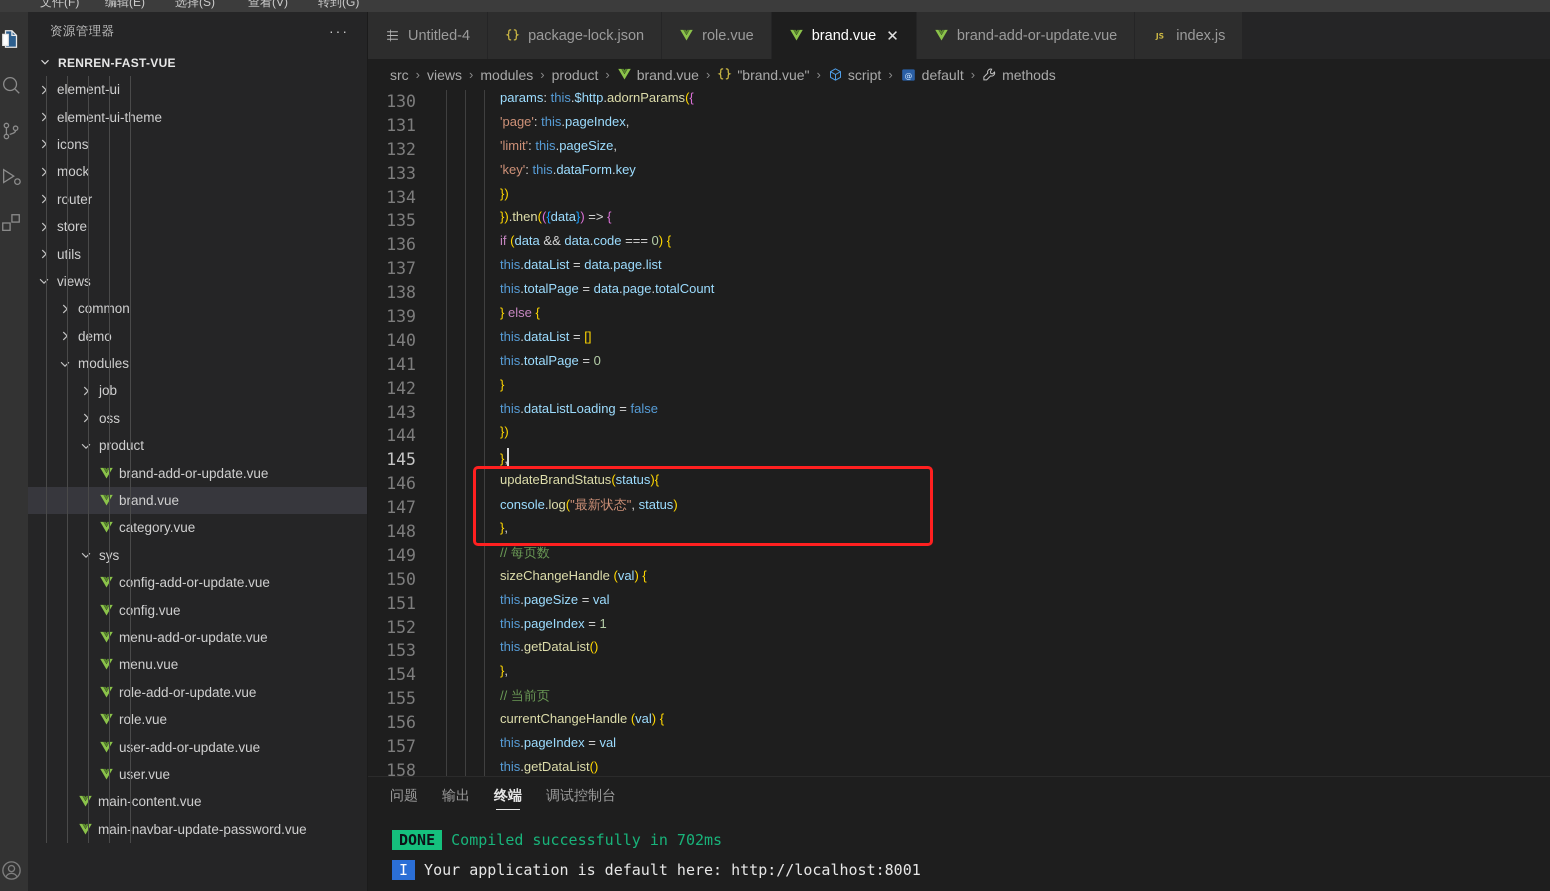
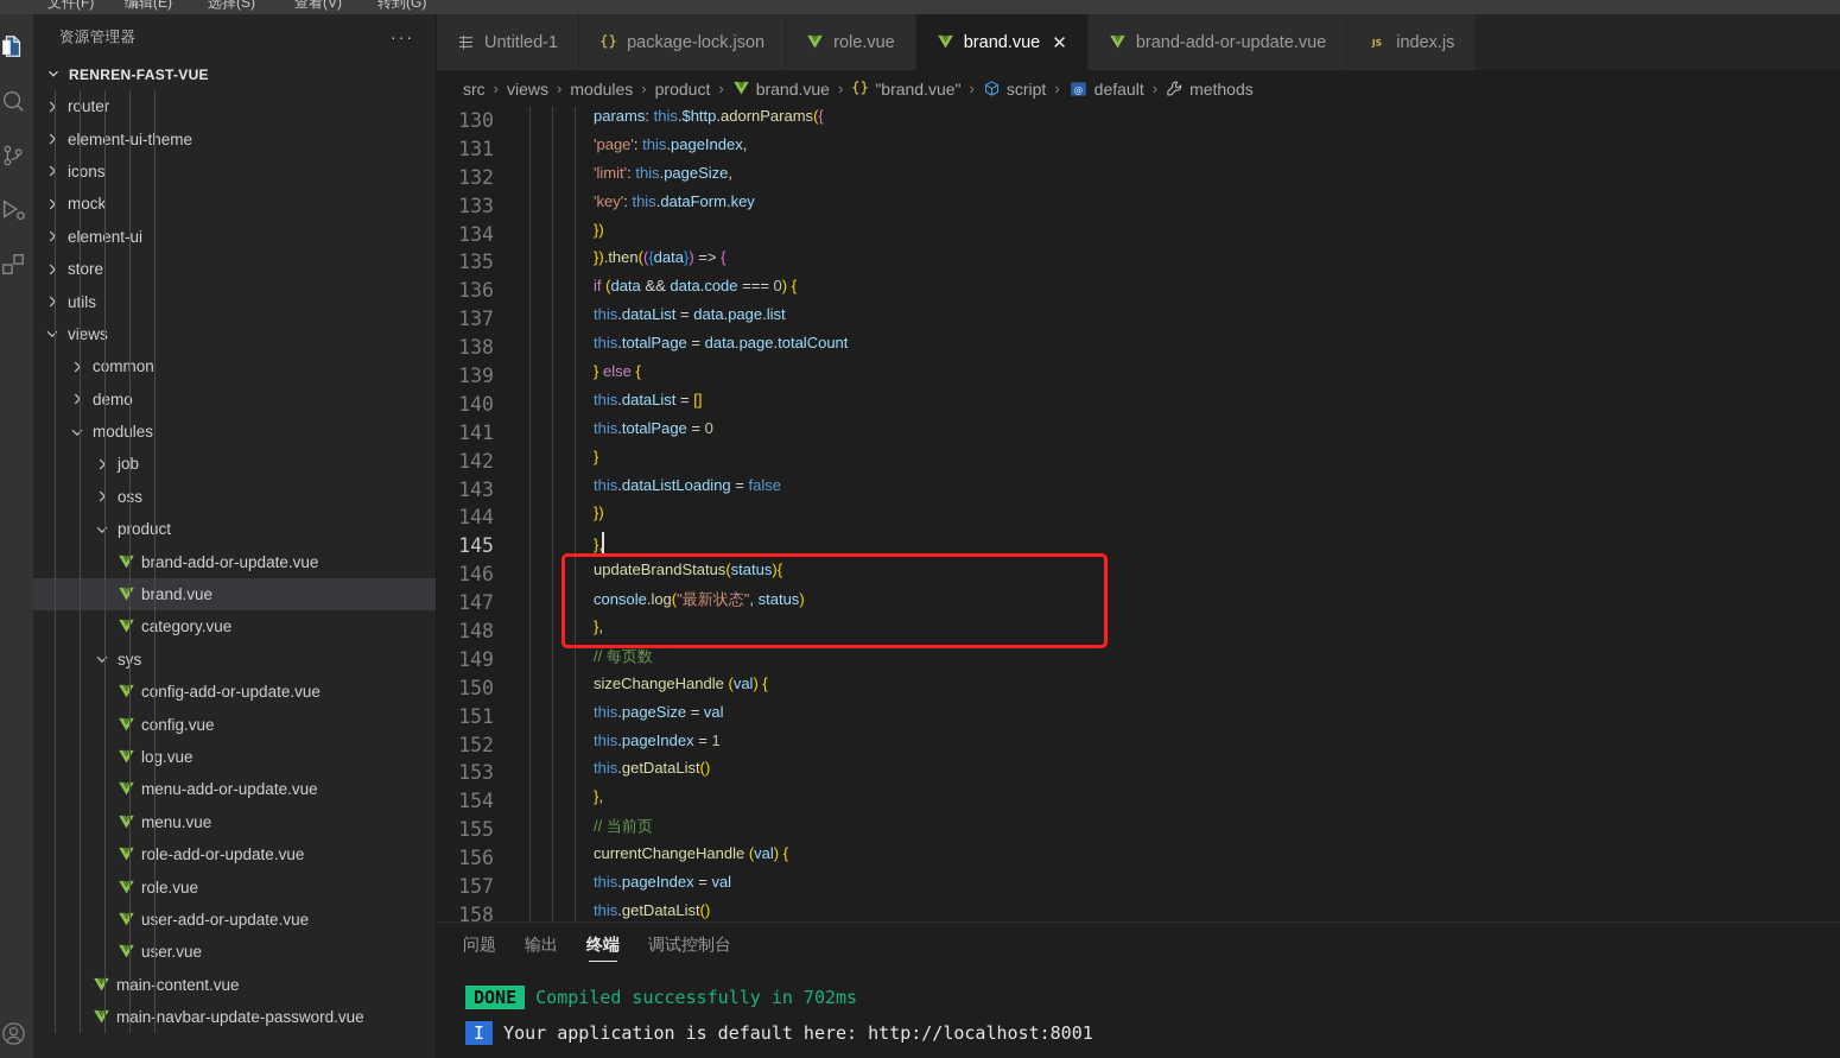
  文件(F)
  编辑(E)
  选择(S)
  查看(V)
  转到(G)
  资源管理器
  ···
  RENREN-FAST-VUE
- element-ui
+ router
  element-ui-theme
  icons
  mock
- router
+ element-ui
  store
  uils
  view
  dem
  modles
  job
  podct
  brand-add-or-update.vue
  brand.vue
  ctegory.vue
  cnfig-add-or-update.vue
  cnfig.vue
+ log.vue
  menu-add-or-update.vue
  menu.vue
  role-add-or-update.vue
  role.vue
  uer-add-or-update.vue
  uer.vue
  maincontent.vue
  mainnavbar-update-password.vue
- Untitled-4
+ Untitled-1
  package-lock.json
  role.vue
  brand.vue
  ✕
  brand-add-or-update.vue
  JS
  index.js
  src
  ›
  views
  ›
  modules
  ›
  product
  ›
  brand.vue
  ›
  "brand.vue"
  ›
  script
  ›
  @
  default
  ›
  methods
  130
  131
  132
  133
  134
  135
  136
  137
  138
  139
  140
  141
  142
  143
  144
  145
  146
  147
  148
  149
  150
  151
  152
  153
  154
  155
  156
  157
  158
  params: this.$http.adornParams({
  'page': this.pageIndex,
  'limit': this.pageSize,
  'key': this.dataForm.key
  })
  }).then(({data}) => {
  if (data && data.code === 0) {
  this.dataList = data.page.list
  this.totalPage = data.page.totalCount
  } else {
  this.dataList = []
  this.totalPage = 0
  }
  this.dataListLoading = false
  })
  updateBrandStatus(status){
  console.log("最新状态", status)
  },
  // 每页数
  sizeChangeHandle (val) {
  this.pageSize = val
  this.pageIndex = 1
  this.getDataList()
  },
  // 当前页
  currentChangeHandle (val) {
  this.pageIndex = val
  this.getDataList()
  问题
  输出
  终端
  调试控制台
  DONE Compiled successfully in 702ms
  I Your application is default here: http://localhost:8001
